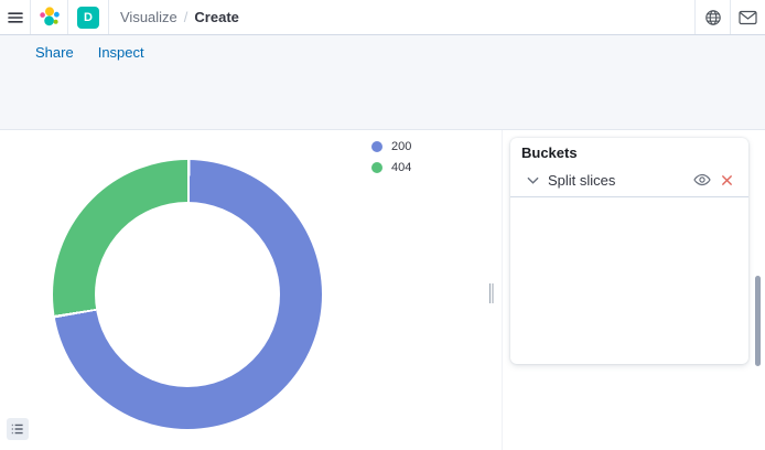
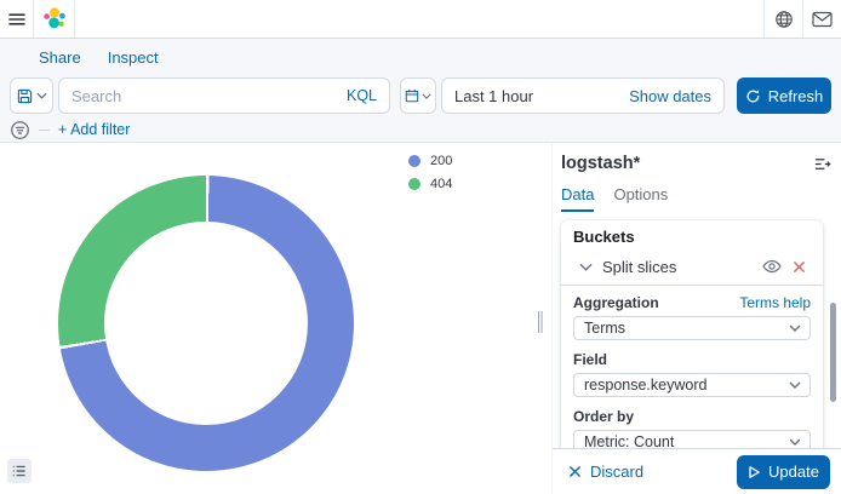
- D
- Visualize
- /
- Create
  Share
  Inspect
+ Search
+ KQL
+ Last 1 hour
+ Show dates
+ Refresh
+ + Add filter
  200
  404
+ logstash*
+ Data
+ Options
  Buckets
  Split slices
+ Aggregation
+ Terms help
+ Terms
+ Field
+ response.keyword
+ Order by
+ Metric: Count
+ Discard
+ Update
